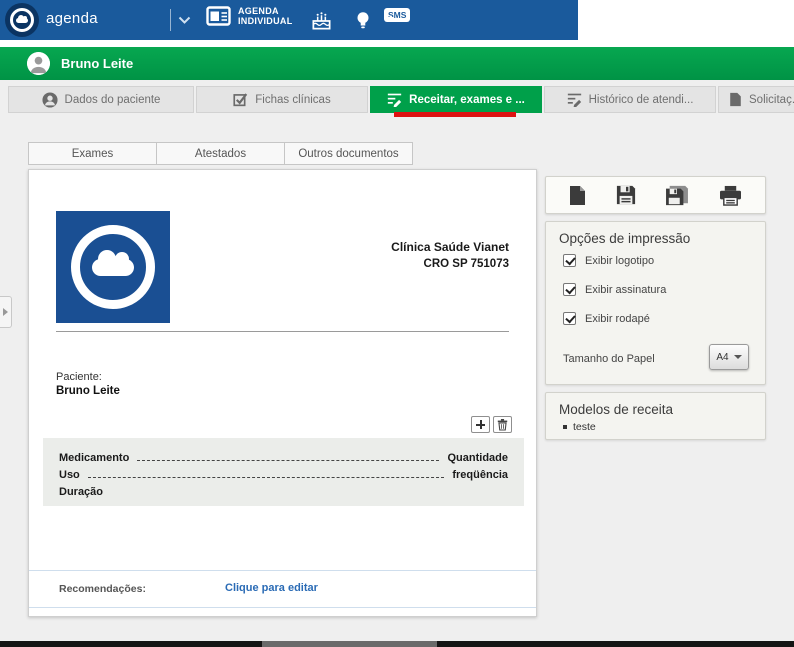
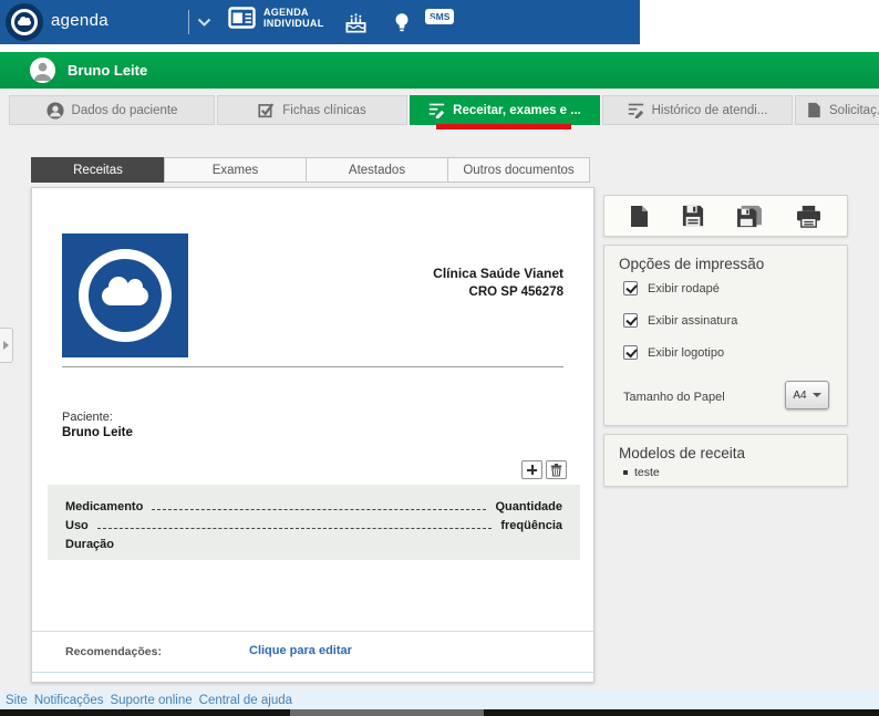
  agenda
  AGENDA
  INDIVIDUAL
  SMS
  Bruno Leite
  Dados do paciente
  Fichas clínicas
  Receitar, exames e ...
  Histórico de atendi...
  Solicitaç.
+ Receitas
  Exames
  Atestados
  Outros documentos
  Clínica Saúde Vianet
- CRO SP 751073
+ CRO SP 456278
  Paciente:
  Bruno Leite
  Medicamento
  Quantidade
  Uso
  freqüência
  Duração
  Recomendações:
  Clique para editar
  Opções de impressão
- Exibir logotipo
+ Exibir rodapé
  Exibir assinatura
- Exibir rodapé
+ Exibir logotipo
  Tamanho do Papel
  A4
  Modelos de receita
  teste
+ Site
+ Notificações
+ Suporte online
+ Central de ajuda
